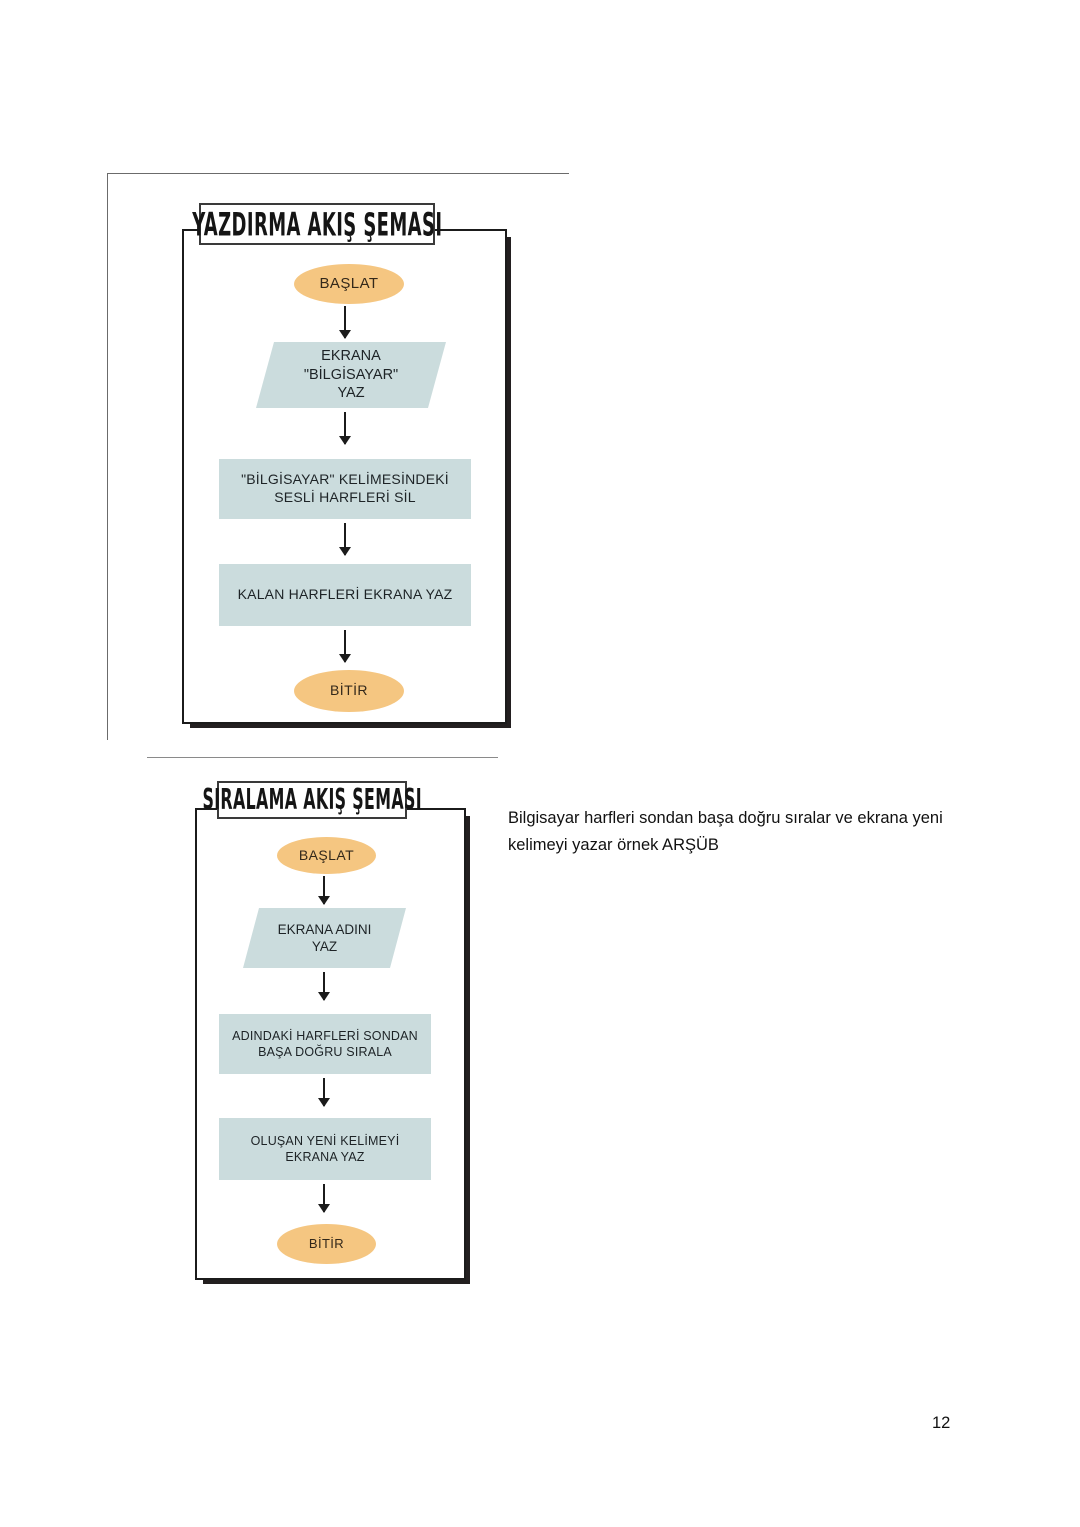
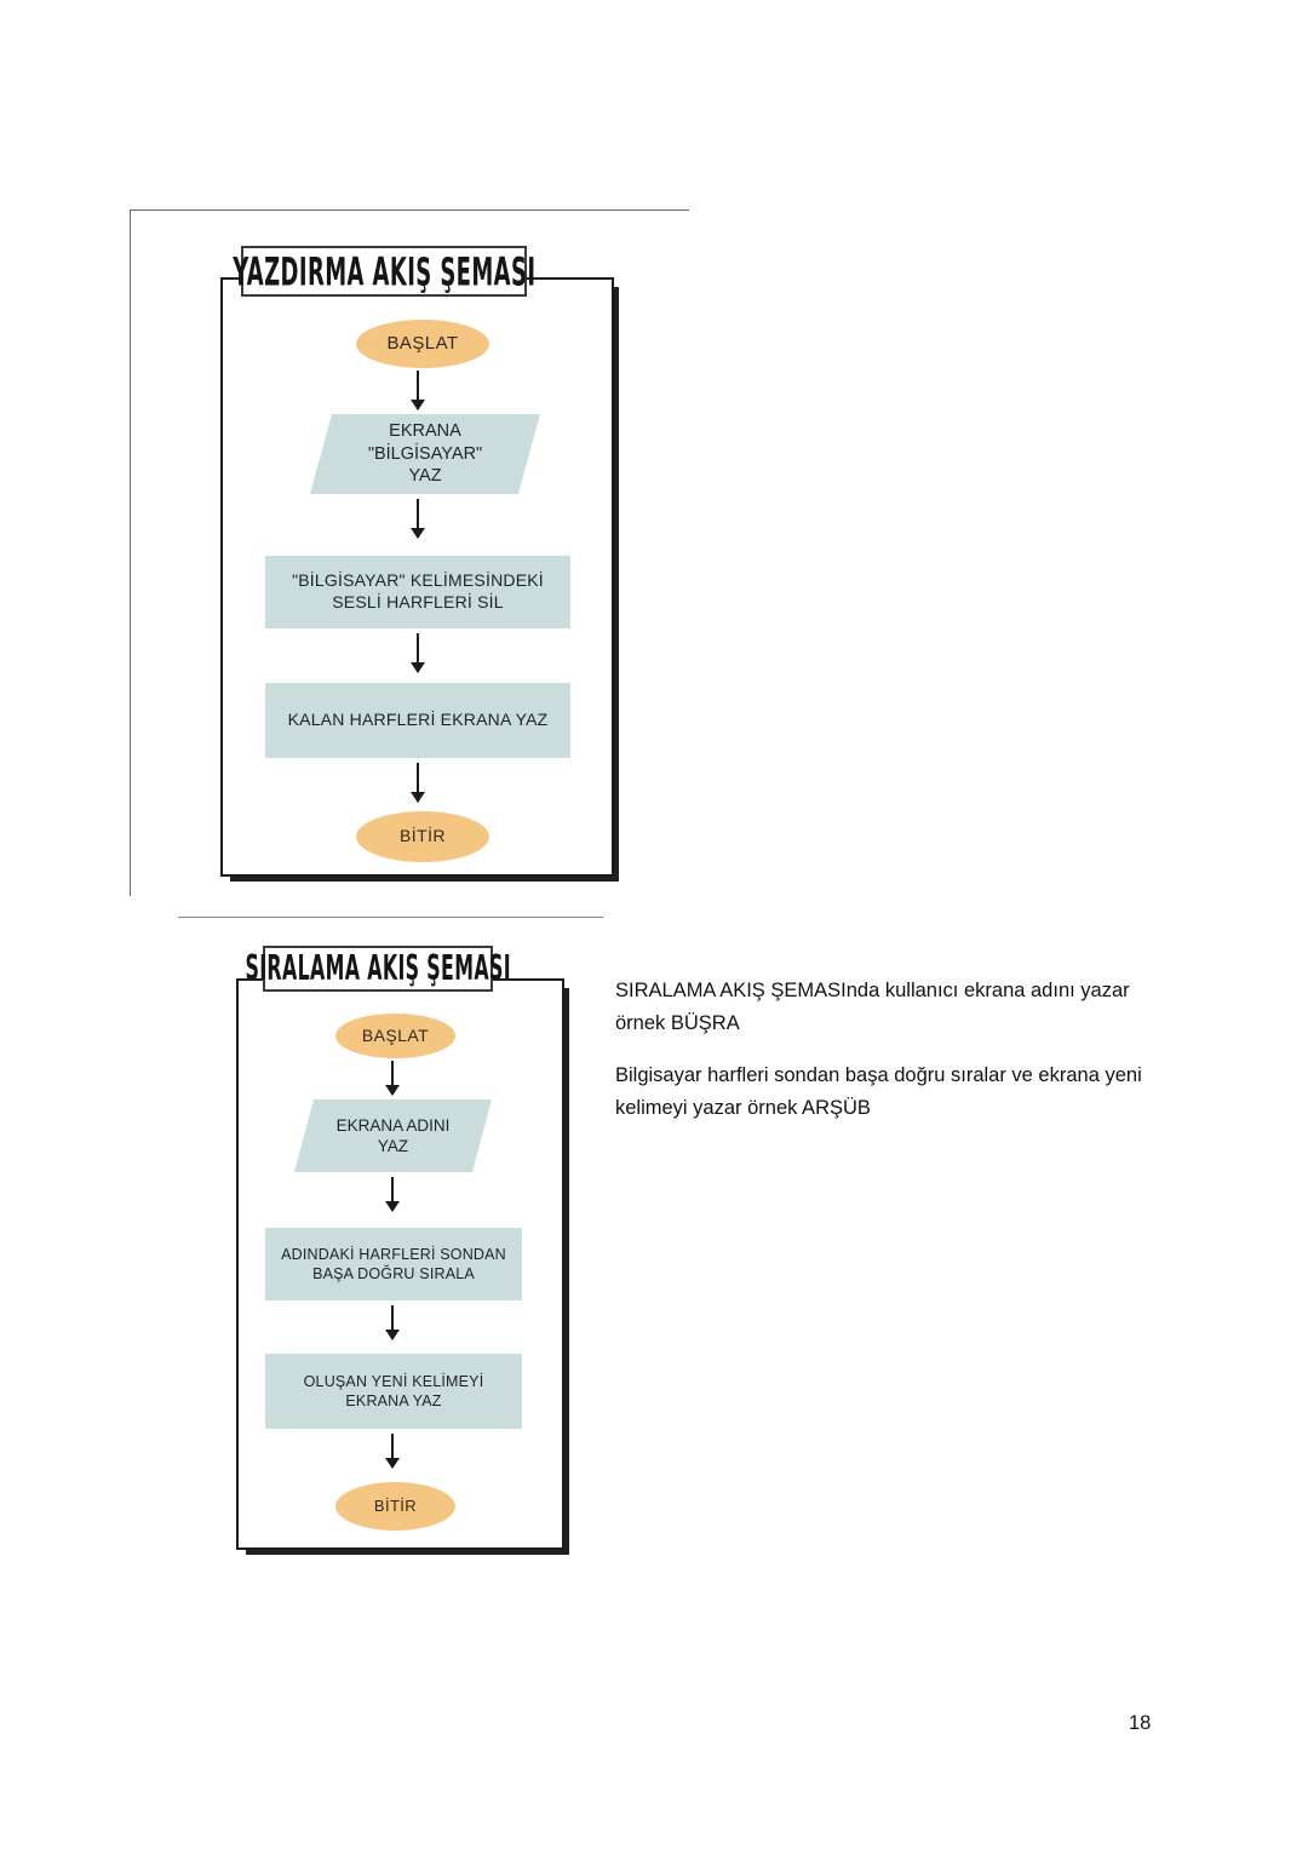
  YAZDIRMA AKIŞ ŞEMASI
  BAŞLAT
  EKRANA
  "BİLGİSAYAR"
  YAZ
  "BİLGİSAYAR" KELİMESİNDEKİ
  SESLİ HARFLERİ SİL
  KALAN HARFLERİ EKRANA YAZ
  BİTİR
  SIRALAMA AKIŞ ŞEMASI
  BAŞLAT
  EKRANA ADINI
  YAZ
  ADINDAKİ HARFLERİ SONDAN
  BAŞA DOĞRU SIRALA
  OLUŞAN YENİ KELİMEYİ
  EKRANA YAZ
  BİTİR
+ SIRALAMA AKIŞ ŞEMASInda kullanıcı ekrana adını yazar örnek BÜŞRA
  Bilgisayar harfleri sondan başa doğru sıralar ve ekrana yeni kelimeyi yazar örnek ARŞÜB
- 12
+ 18
